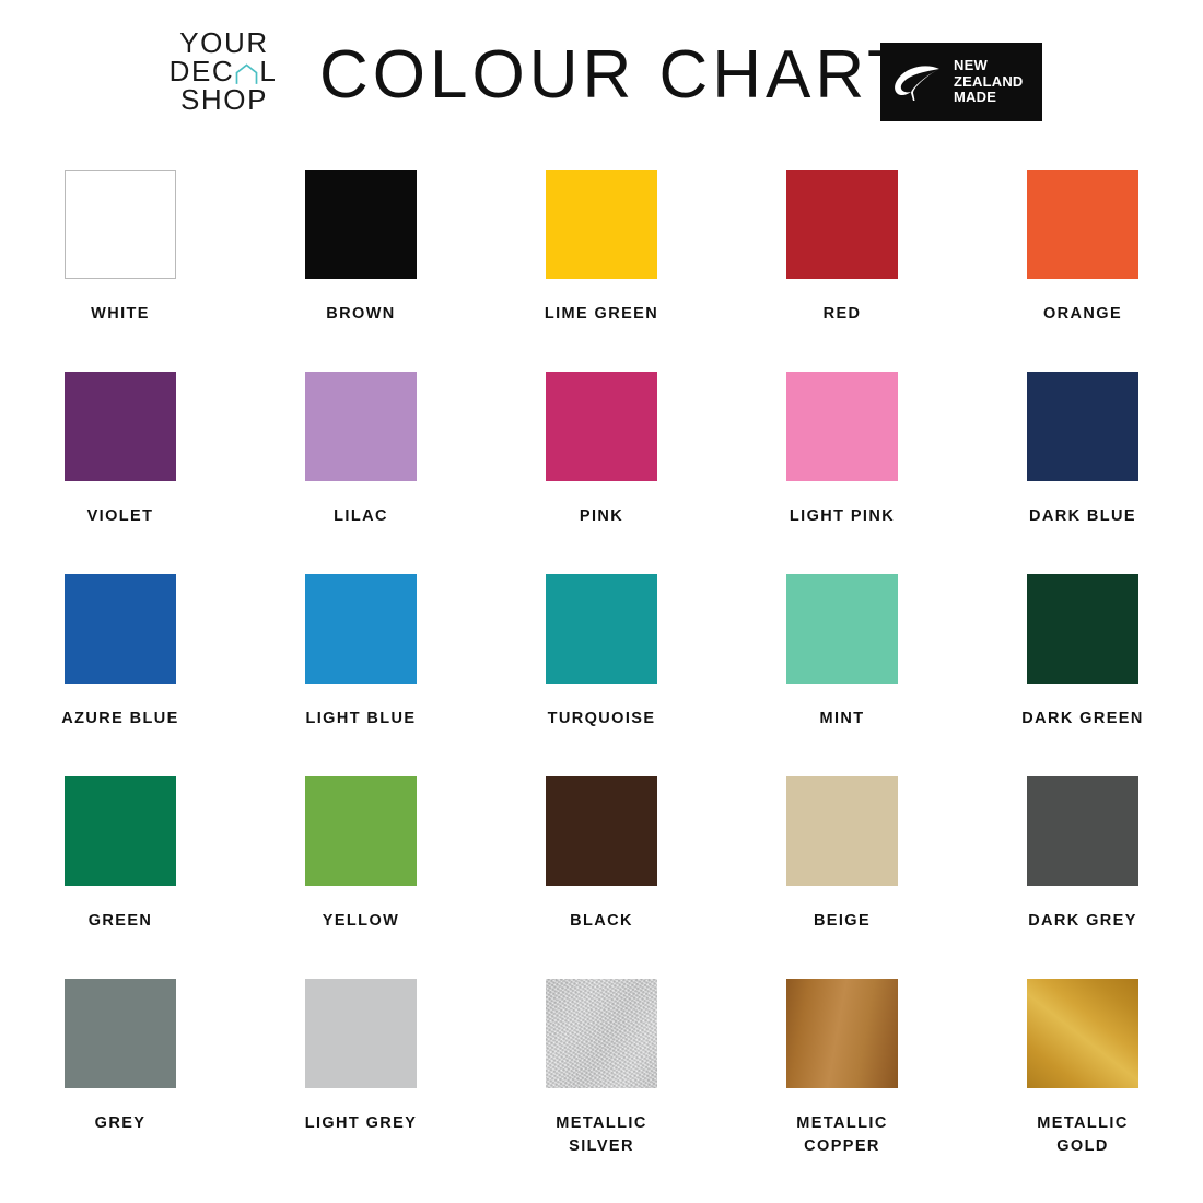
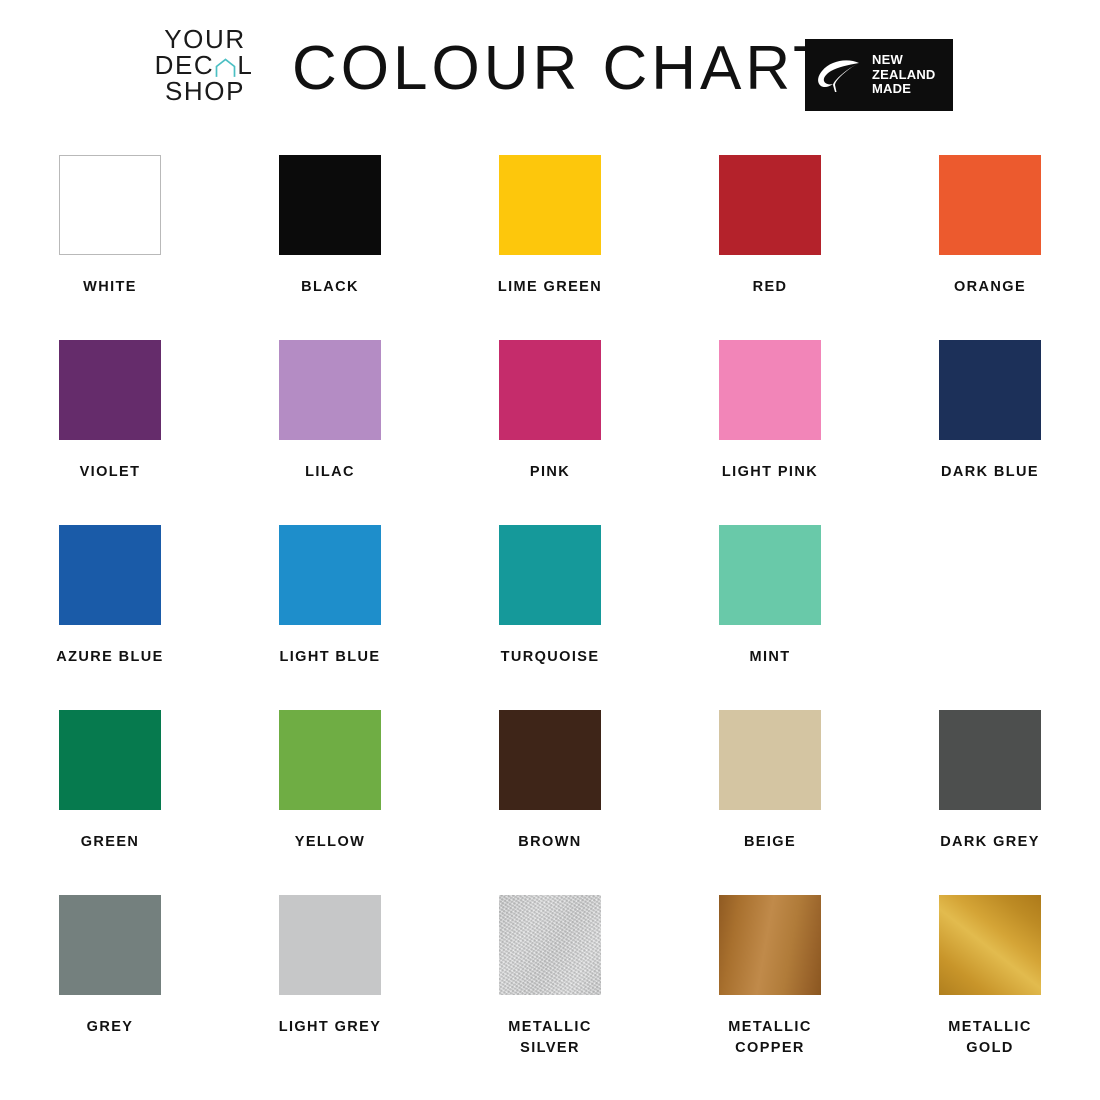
  YOUR
  DEC
  L
  SHOP
  COLOUR CHAR
  NEW
  ZEALAND
  MADE
  WHITE
- BROWN
+ BLACK
  LIME GREEN
  RED
  ORANGE
  VIOLET
  LILAC
  PINK
  LIGHT PINK
  DARK BLUE
  AZURE BLUE
  LIGHT BLUE
  TURQUOISE
  MINT
- DARK GREEN
  GREEN
  YELLOW
- BLACK
+ BROWN
  BEIGE
  DARK GREY
  GREY
  LIGHT GREY
  METALLIC
  SILVER
  METALLIC
  COPPER
  METALLIC
  GOLD
